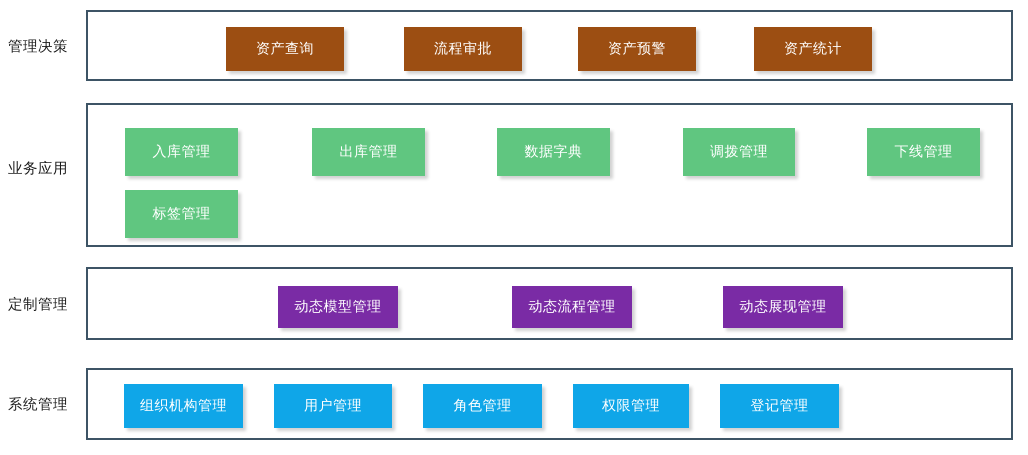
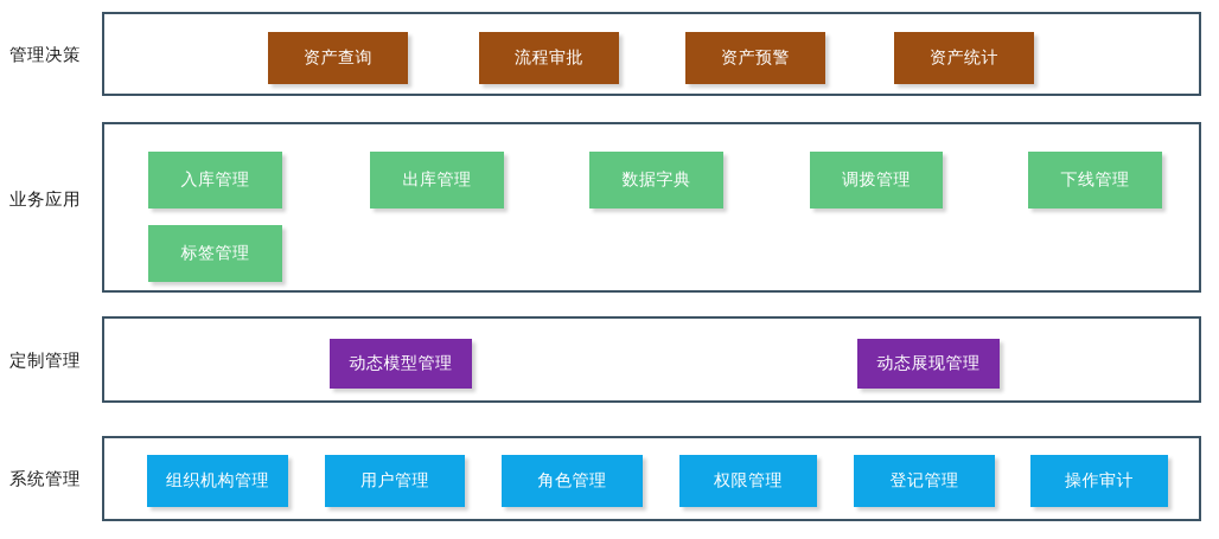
  管理决策
  资产查询
  流程审批
  资产预警
  资产统计
  业务应用
  入库管理
  出库管理
  数据字典
  调拨管理
  下线管理
  标签管理
  定制管理
  动态模型管理
- 动态流程管理
  动态展现管理
  系统管理
  组织机构管理
  用户管理
  角色管理
  权限管理
  登记管理
+ 操作审计
